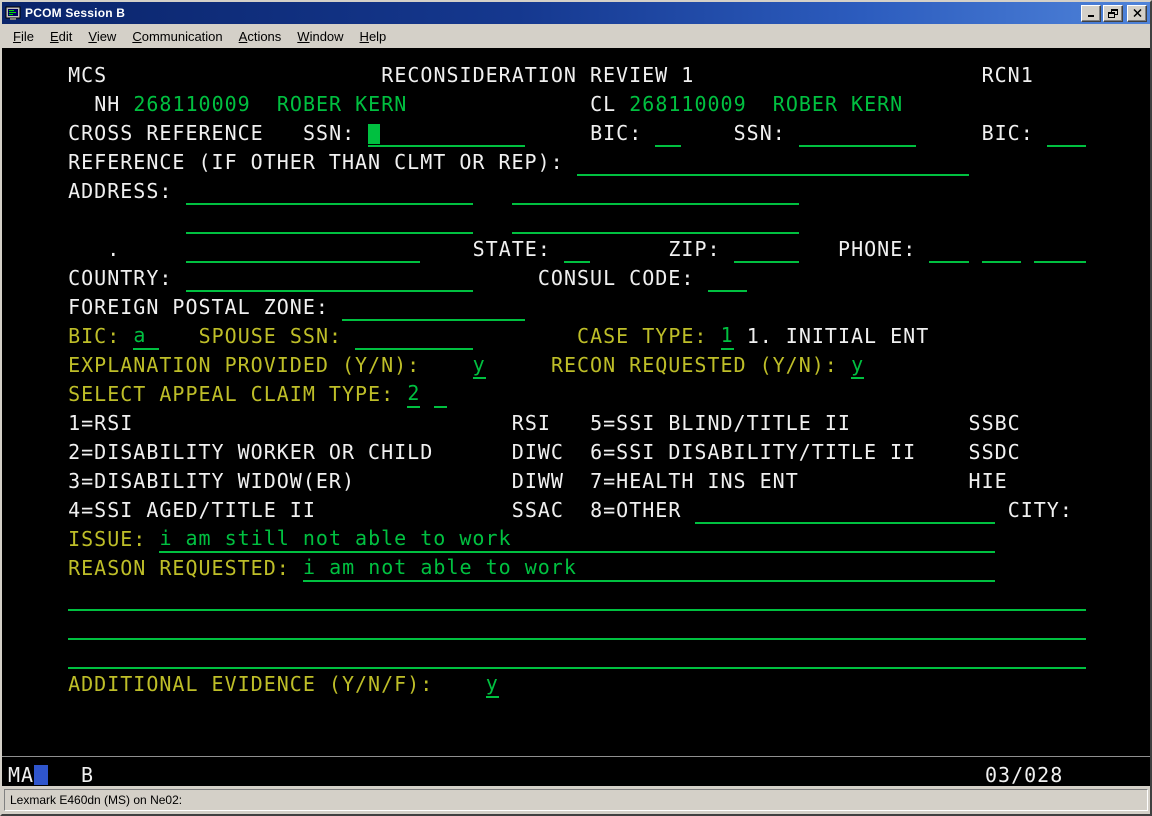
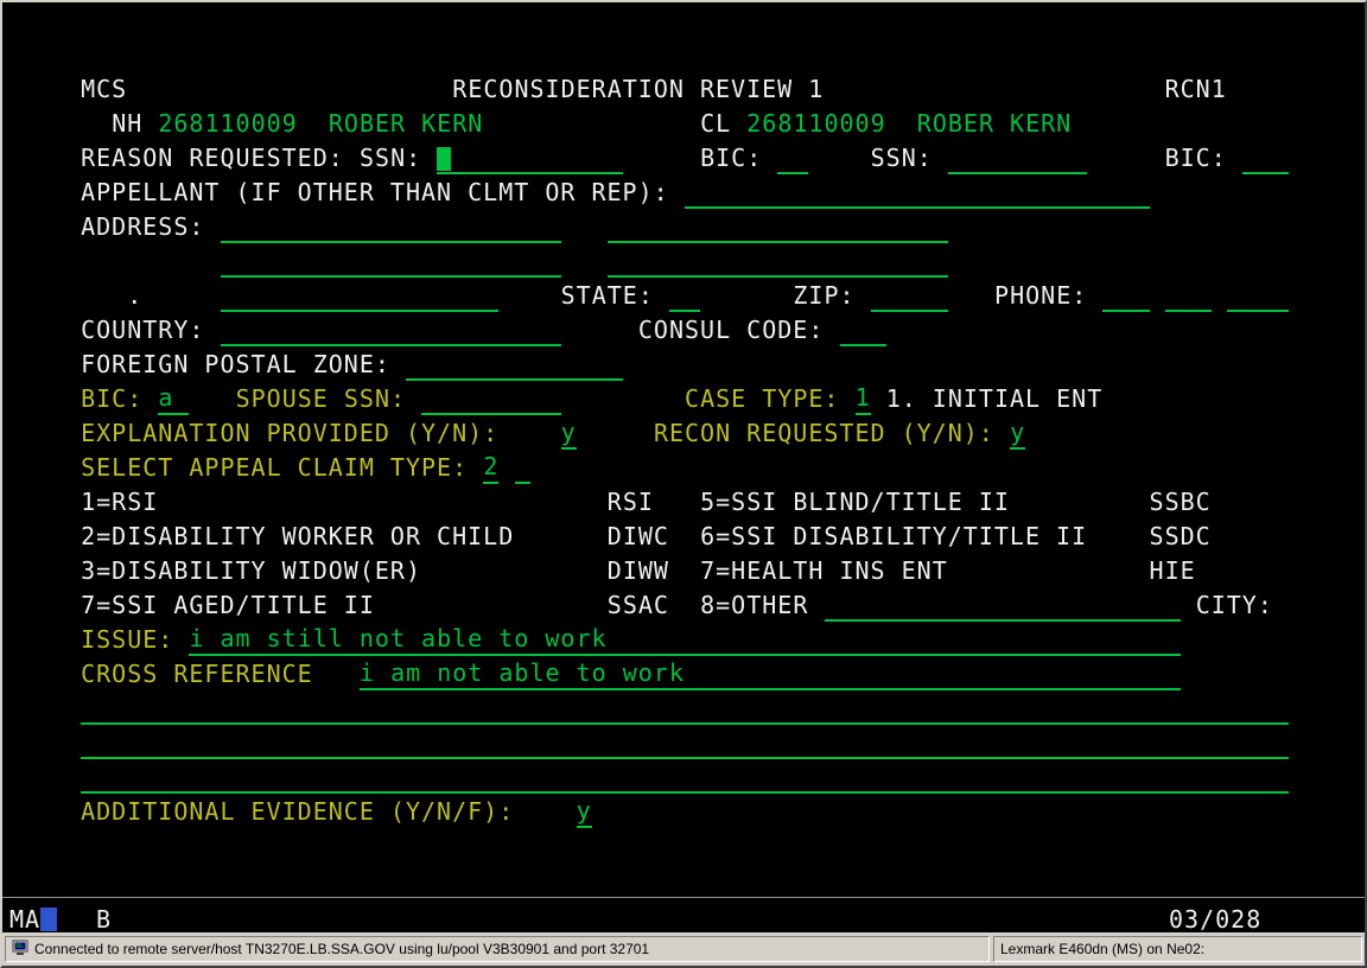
- PCOM Session B
- File
- Edit
- View
- Communication
- Actions
- Window
- Help
  MCS
  RECONSIDERATION REVIEW 1
  RCN1
  NH
  268110009
  ROBER KERN
  CL
  268110009
  ROBER KERN
- CROSS REFERENCE
+ REASON REQUESTED:
  SSN:
  BIC:
  SSN:
  BIC:
- REFERENCE (IF OTHER THAN CLMT OR REP):
+ APPELLANT (IF OTHER THAN CLMT OR REP):
  ADDRESS:
  .
  STATE:
  ZIP:
  PHONE:
  COUNTRY:
  CONSUL CODE:
  FOREIGN POSTAL ZONE:
  BIC:
  a
  SPOUSE SSN:
  CASE TYPE:
  1
  1. INITIAL ENT
  EXPLANATION PROVIDED (Y/N):
  y
  RECON REQUESTED (Y/N):
  y
  SELECT APPEAL CLAIM TYPE:
  2
  1=RSI
  RSI
  5=SSI BLIND/TITLE II
  SSBC
  2=DISABILITY WORKER OR CHILD
  DIWC
  6=SSI DISABILITY/TITLE II
  SSDC
  3=DISABILITY WIDOW(ER)
  DIWW
  7=HEALTH INS ENT
  HIE
- 4=SSI AGED/TITLE II
+ 7=SSI AGED/TITLE II
  SSAC
  8=OTHER
  CITY:
  ISSUE:
  i am still not able to work
- REASON REQUESTED:
+ CROSS REFERENCE
  i am not able to work
  ADDITIONAL EVIDENCE (Y/N/F):
  y
  MA
  B
  03/028
+ Connected to remote server/host TN3270E.LB.SSA.GOV using lu/pool V3B30901 and port 32701
  Lexmark E460dn (MS) on Ne02:
